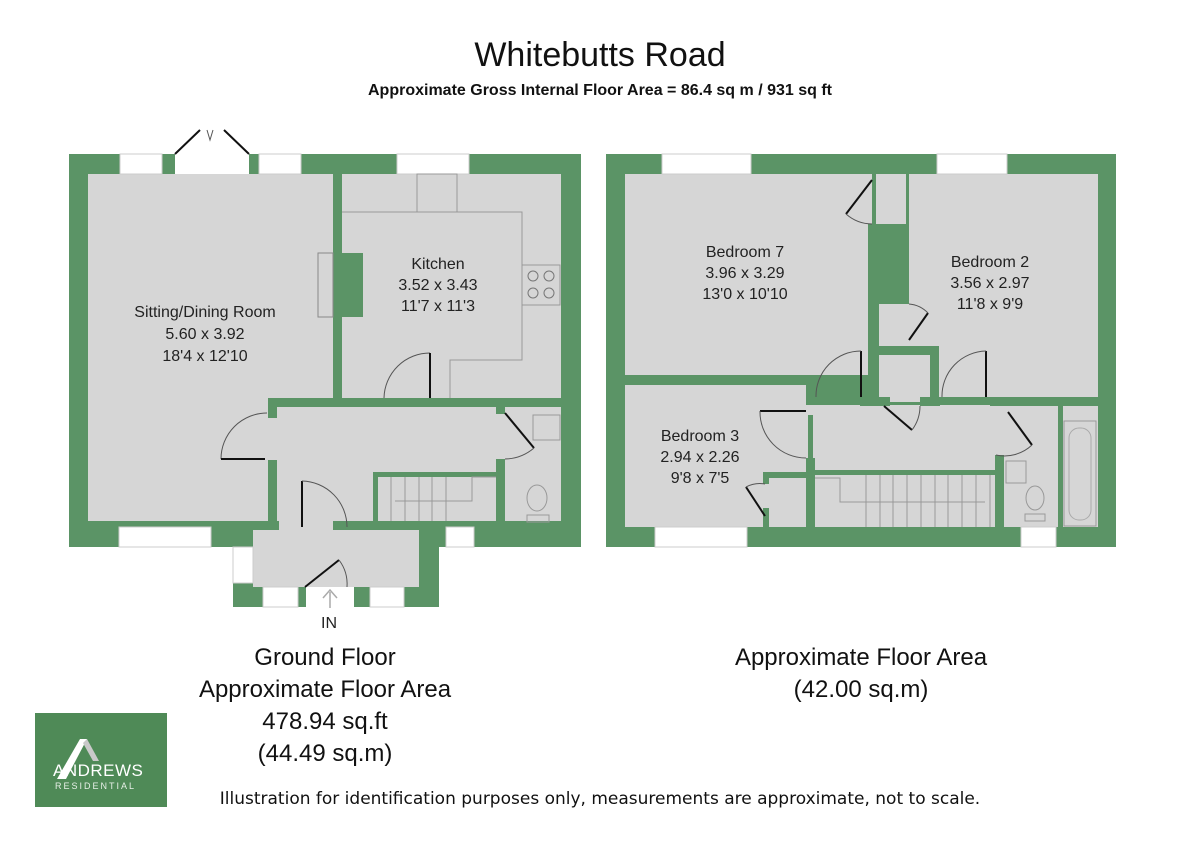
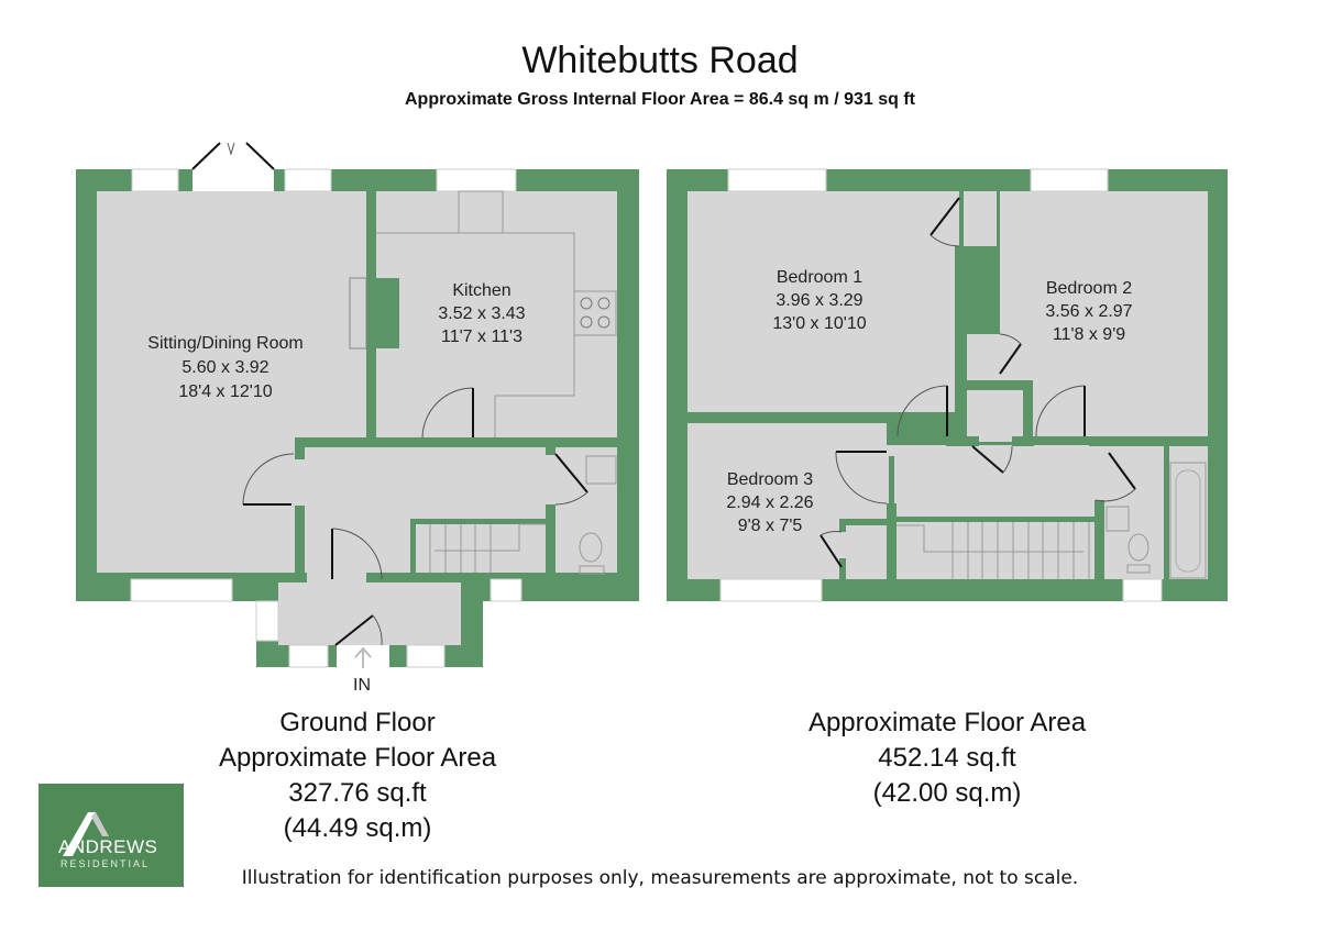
  Whitebutts Road
  Approximate Gross Internal Floor Area = 86.4 sq m / 931 sq ft
  Sitting/Dining Room
  5.60 x 3.92
  18'4 x 12'10
  Kitchen
  3.52 x 3.43
  11'7 x 11'3
- Bedroom 7
+ Bedroom 1
  3.96 x 3.29
  13'0 x 10'10
  Bedroom 2
  3.56 x 2.97
  11'8 x 9'9
  Bedroom 3
  2.94 x 2.26
  9'8 x 7'5
  IN
  Ground Floor
  Approximate Floor Area
- 478.94 sq.ft
+ 327.76 sq.ft
  (44.49 sq.m)
  Approximate Floor Area
+ 452.14 sq.ft
  (42.00 sq.m)
  ANDREWS
  RESIDENTIAL
  Illustration for identification purposes only, measurements are approximate, not to scale.
